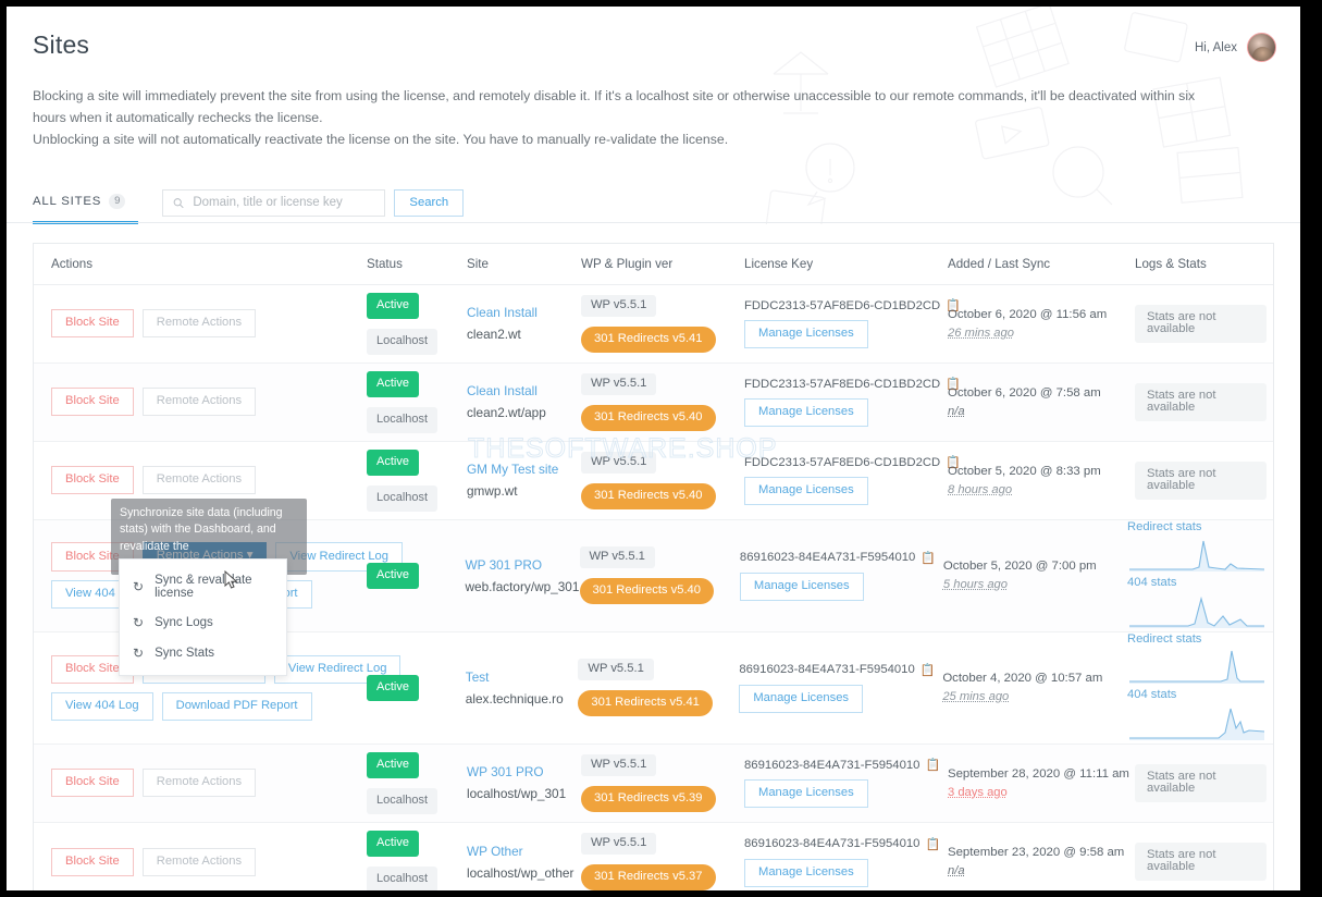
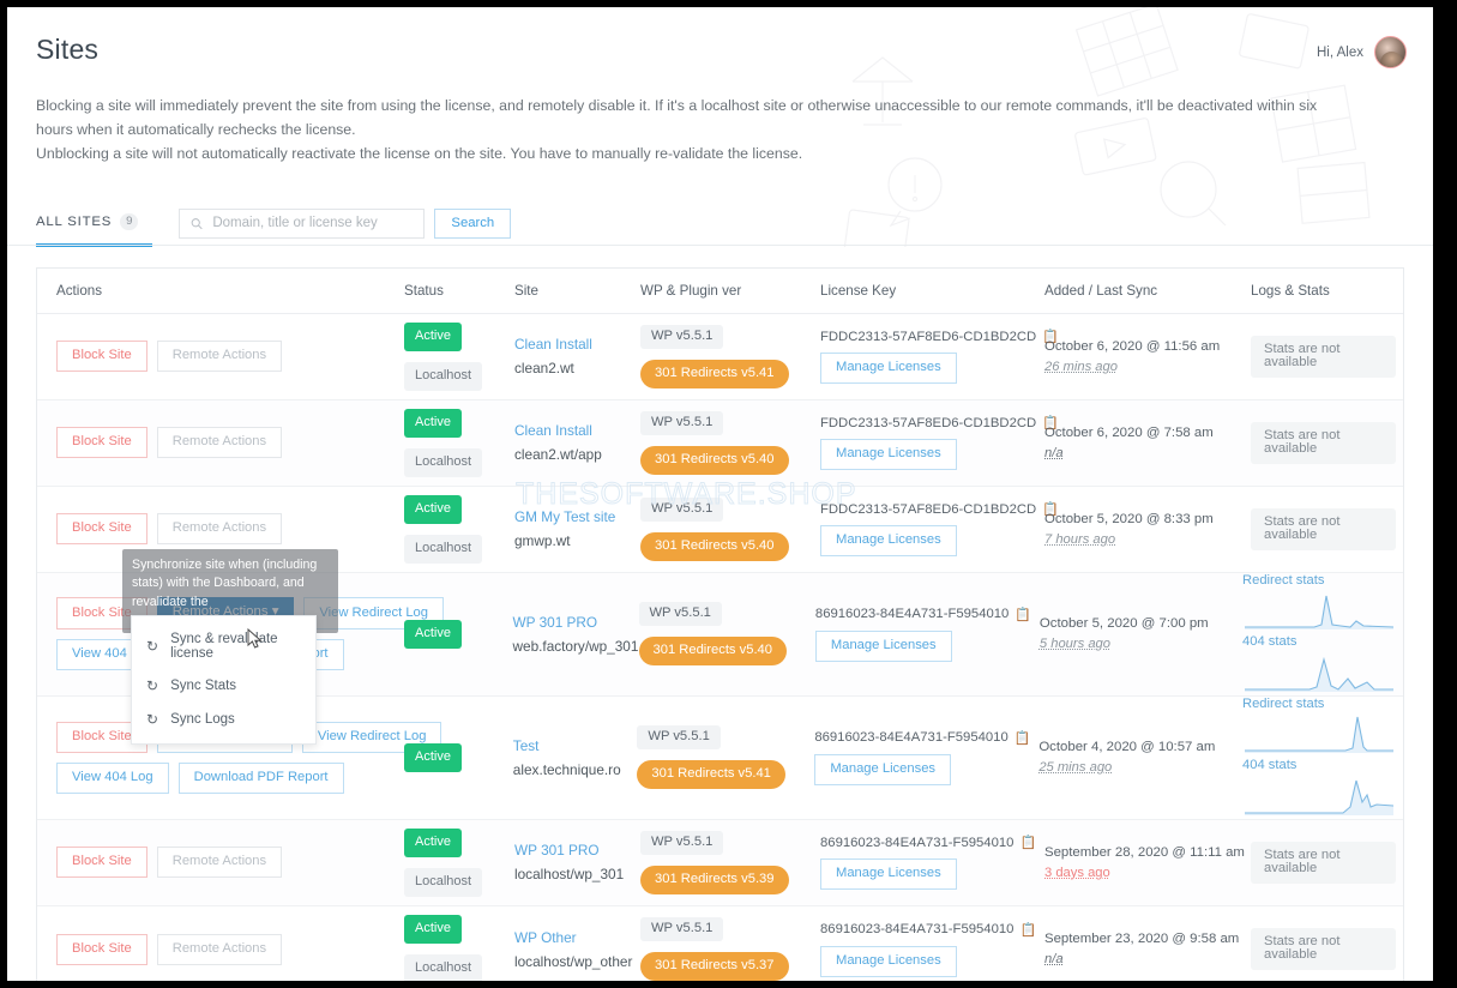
  Sites
  Hi, Alex
  Blocking a site will immediately prevent the site from using the license, and remotely disable it. If it's a localhost site or otherwise unaccessible to our remote commands, it'll be deactivated within six hours when it automatically rechecks the license.
  Unblocking a site will not automatically reactivate the license on the site. You have to manually re-validate the license.
  ALL SITES
  9
  Domain, title or license key
  Search
  Actions
  Status
  Site
  WP & Plugin ver
  License Key
  Added / Last Sync
  Logs & Stats
  Block Site
  Remote Actions
  Active
  Localhost
  Clean Install
  clean2.wt
  WP v5.5.1
  301 Redirects v5.41
  FDDC2313-57AF8ED6-CD1BD2CD
  📋
  Manage Licenses
  October 6, 2020 @ 11:56 am
  26 mins ago
  Stats are not available
  Block Site
  Remote Actions
  Active
  Localhost
  Clean Install
  clean2.wt/app
  WP v5.5.1
  301 Redirects v5.40
  FDDC2313-57AF8ED6-CD1BD2CD
  📋
  Manage Licenses
  October 6, 2020 @ 7:58 am
  n/a
  Stats are not available
  Block Site
  Remote Actions
  Active
  Localhost
  GM My Test site
  gmwp.wt
  WP v5.5.1
  301 Redirects v5.40
  FDDC2313-57AF8ED6-CD1BD2CD
  📋
  Manage Licenses
  October 5, 2020 @ 8:33 pm
- 8 hours ago
+ 7 hours ago
  Stats are not available
  Block Site
  Remote Actions ▾
  View Redirect Log
  View 404
  Active
  WP 301 PRO
  web.factory/wp_30
  WP v5.5.1
  301 Redirects v5.40
  86916023-84E4A731-F5954010
  📋
  Manage Licenses
  October 5, 2020 @ 7:00 pm
  5 hours ago
  Redirect stats
  404 stats
  Block Site
  View Redirect Log
  View 404 Log
  Download PDF Report
  Active
  Test
  alex.technique.ro
  WP v5.5.1
  301 Redirects v5.41
  86916023-84E4A731-F5954010
  📋
  Manage Licenses
  October 4, 2020 @ 10:57 am
  25 mins ago
  Redirect stats
  404 stats
  Block Site
  Remote Actions
  Active
  Localhost
  WP 301 PRO
  localhost/wp_301
  WP v5.5.1
  301 Redirects v5.39
  86916023-84E4A731-F5954010
  📋
  Manage Licenses
  September 28, 2020 @ 11:11 a
  3 days ago
  Stats are not available
  Block Site
  Remote Actions
  Active
  Localhost
  WP Other
  localhost/wp_other
  WP v5.5.1
  301 Redirects v5.37
  86916023-84E4A731-F5954010
  📋
  Manage Licenses
  September 23, 2020 @ 9:58 am
  n/a
  Stats are not available
- Synchronize site data (including stats) with the Dashboard, and revalidate the
+ Synchronize site when (including stats) with the Dashboard, and revalidate the
  ↻
  Sync & revalate license
  ↻
- Sync Logs
+ Sync Stats
  ↻
- Sync Stats
+ Sync Logs
  THESOFTWARE.SHOP
